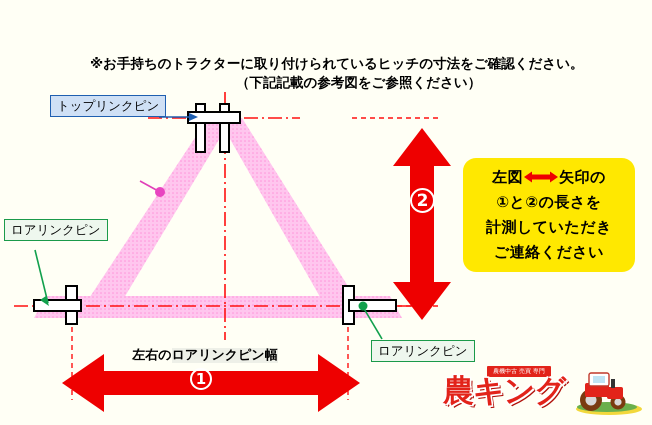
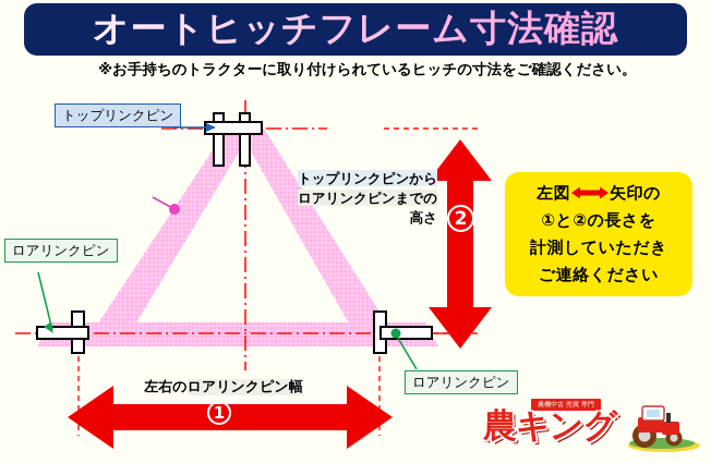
+ オートヒッチフレーム寸法確認
  ※お手持ちのトラクターに取り付けられているヒッチの寸法をご確認ください。
- （下記記載の参考図をご参照ください）
  トップリンクピン
  ロアリンクピン
  ロアリンクピン
+ トップリンクピンから
+ ロアリンクピンまでの
+ 高さ
  2
  左右のロアリンクピン幅
  1
  左図 矢印の
  ①と②の長さを
  計測していただき
  ご連絡ください
  農キング
